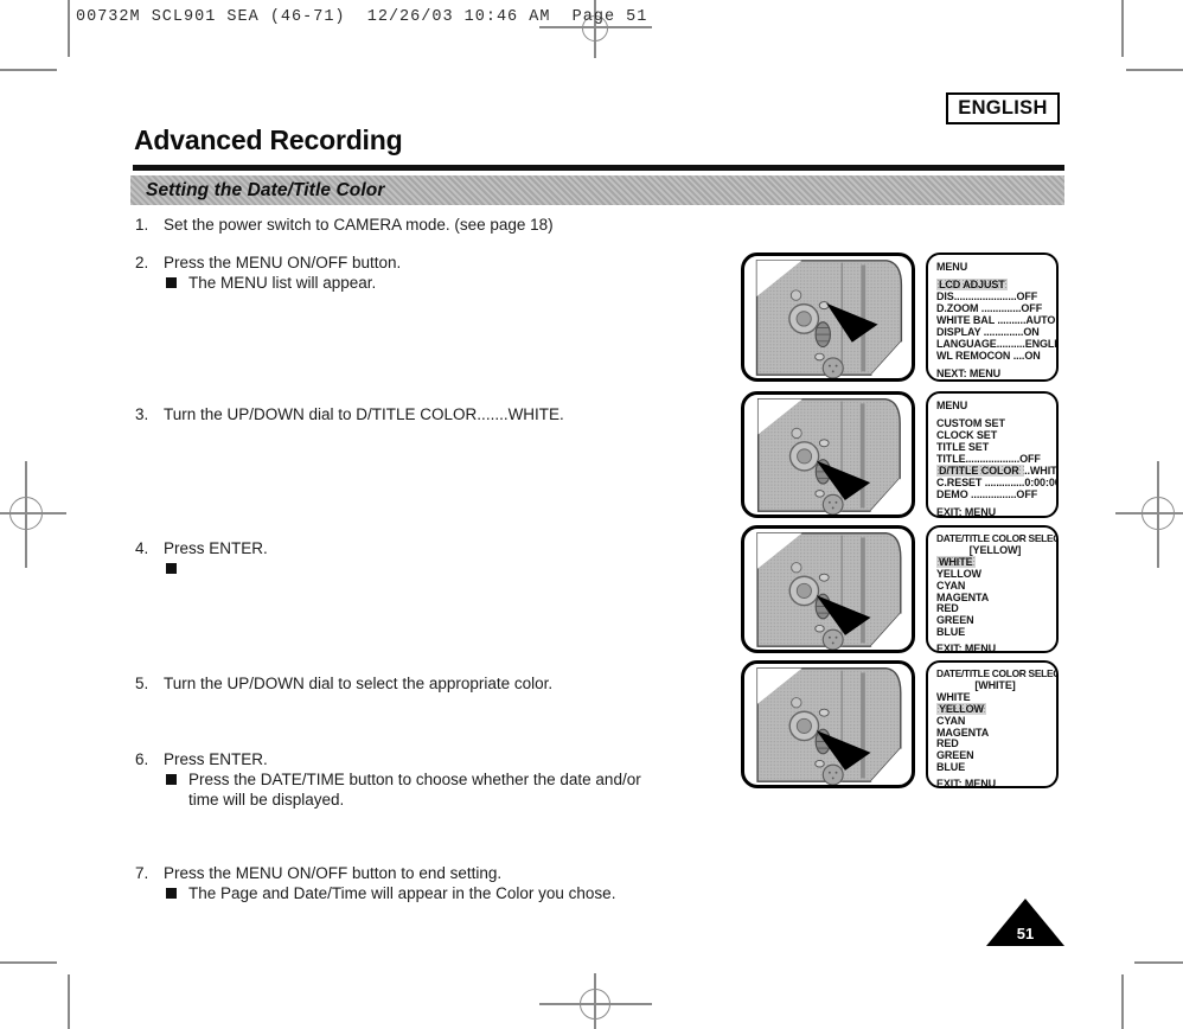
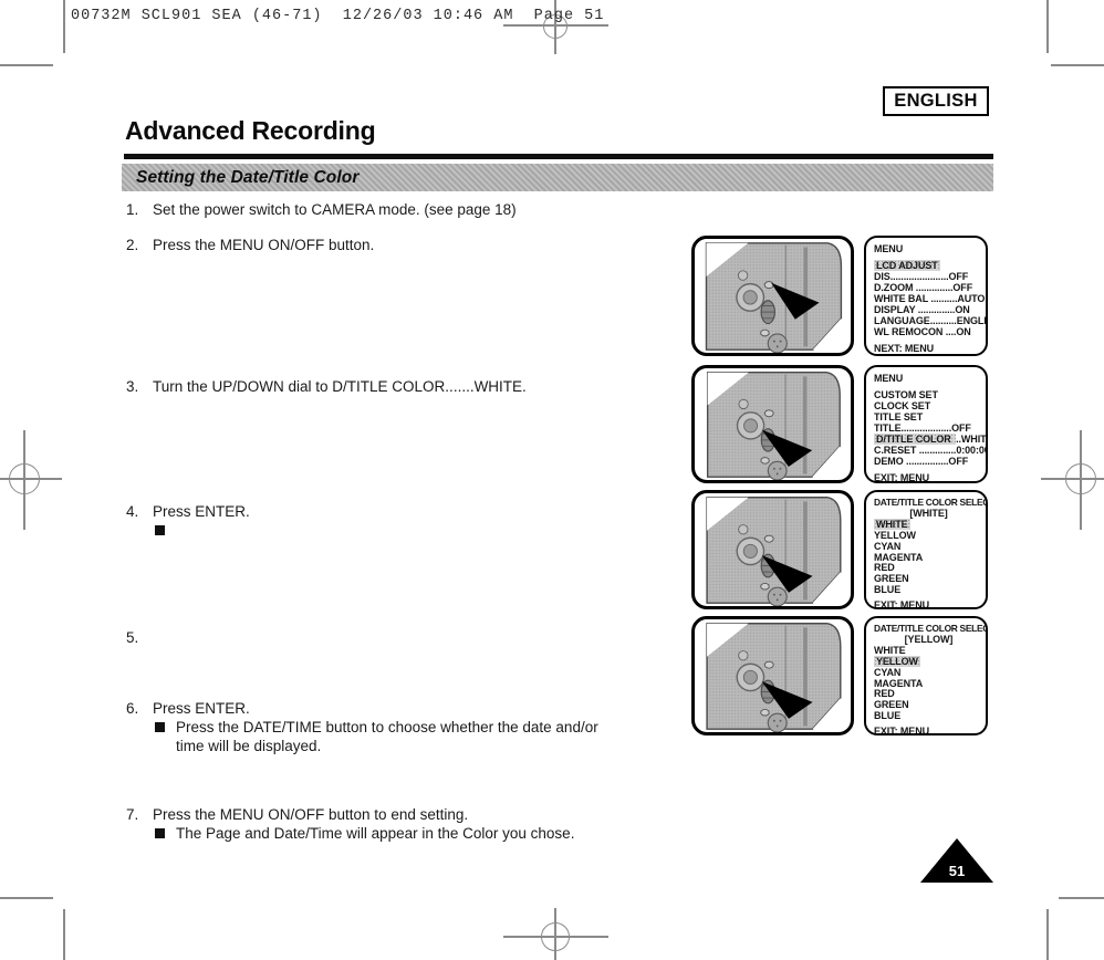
  00732M SCL901 SEA (46-71) 12/26/03 10:46 AM Page 51
  ENGLISH
  Advanced Recording
  Setting the Date/Title Color
  1.
  Set the power switch to CAMERA mode. (see page 18)
  2.
  Press the MENU ON/OFF button.
- The MENU list will appear.
  3.
  Turn the UP/DOWN dial to D/TITLE COLOR.......WHITE.
  4.
  Press ENTER.
  5.
- Turn the UP/DOWN dial to select the appropriate color.
  6.
  Press ENTER.
  Press the DATE/TIME button to choose whether the date and/or time will be displayed.
  7.
  Press the MENU ON/OFF button to end setting.
  The Page and Date/Time will appear in the Color you chose.
  MENU
  LCD ADJUST
  DIS......................OFF
  D.ZOOM ..............OFF
  WHITE BAL ..........AUTO
  DISPLAY ..............ON
  LANGUAGE..........ENGLI
  WL REMOCON ....ON
  NEXT: MENU
  MENU
  CUSTOM SET
  CLOCK SET
  TITLE SET
  TITLE...................OFF
  D/TITLE COLOR ..WHIT
  C.RESET ..............0:00:0
  DEMO ................OFF
  EXIT: MENU
  DATE/TITLE COLOR SELE
- [YELLOW]
+ [WHITE]
  WHITE
  YELLOW
  CYAN
  MAGENTA
  RED
  GREEN
  BLUE
  EXIT: MENU
  DATE/TITLE COLOR SELE
- [WHITE]
+ [YELLOW]
  WHITE
  YELLOW
  CYAN
  MAGENTA
  RED
  GREEN
  BLUE
  EXIT: MENU
  51
